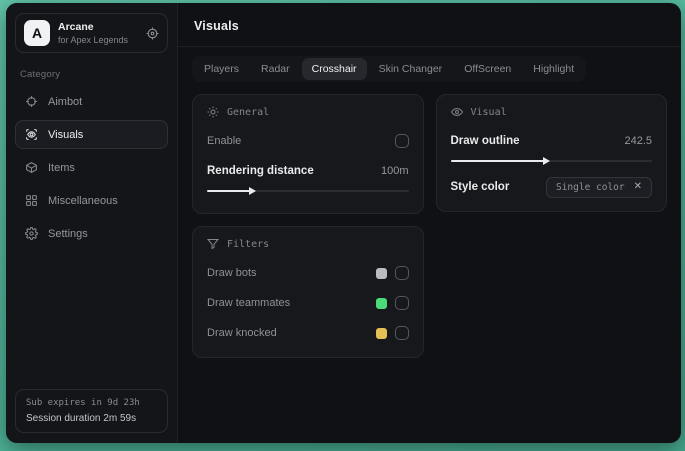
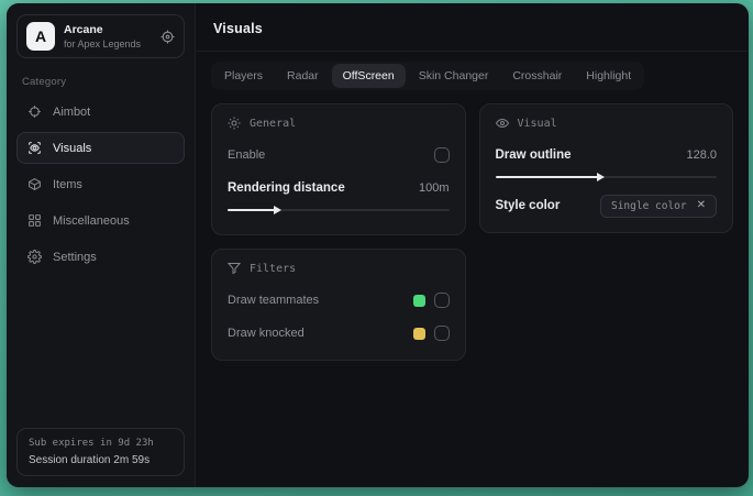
  A
  Arcane
  for Apex Legends
  Category
  Aimbot
  Visuals
  Items
  Miscellaneous
  Settings
  Sub expires in 9d 23h
  Session duration 2m 59s
  Visuals
  Players
  Radar
- Crosshair
+ OffScreen
  Skin Changer
- OffScreen
+ Crosshair
  Highlight
  General
  Enable
  Rendering distance
  100m
  Visual
  Draw outline
- 242.5
+ 128.0
  Style color
  Single color
  ✕
  Filters
- Draw bots
  Draw teammates
  Draw knocked
